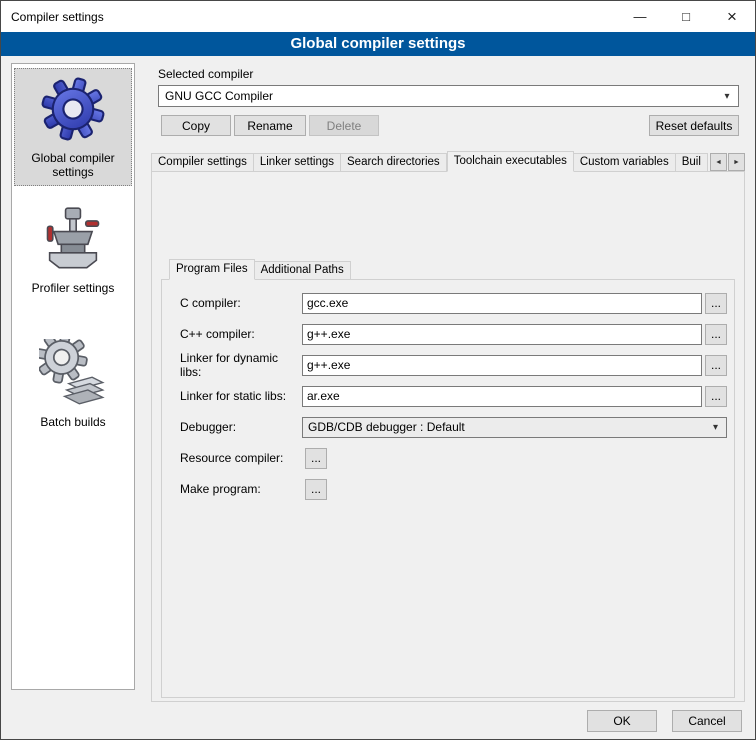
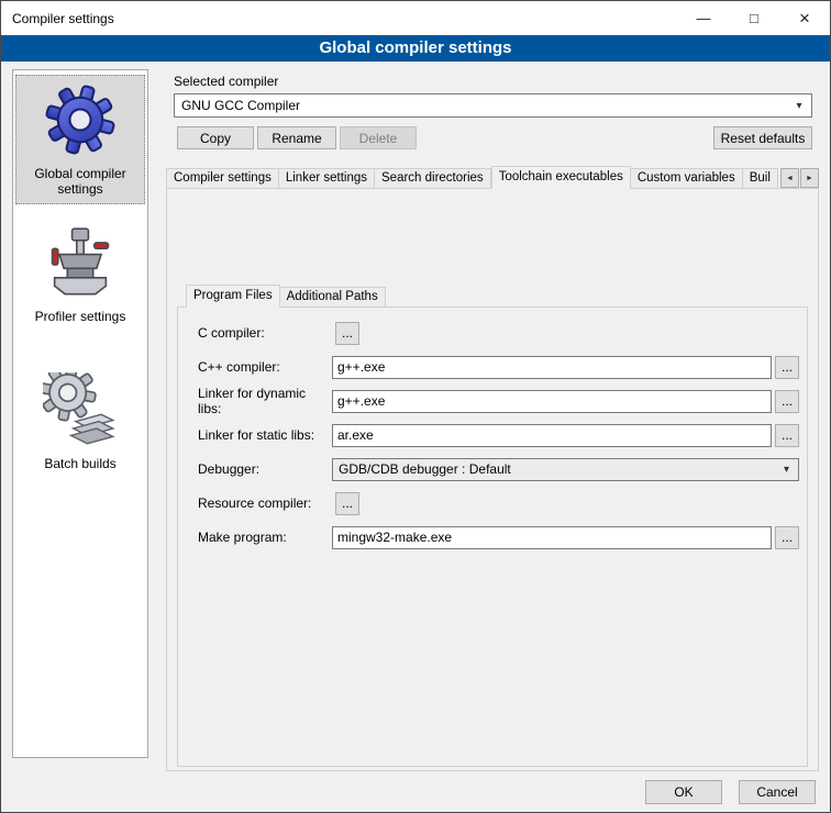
  Compiler settings
  —
  □
  ×
  Global compiler settings
  Global compiler settings
  Profiler settings
  Batch builds
  Selected compiler
  GNU GCC Compiler
  ▾
  Copy
  Rename
  Delete
  Reset defaults
  Compiler settings
  Linker settings
  Search directories
  Toolchain executables
  Custom variables
  Buil
  Program Files
  Additional Paths
  C compiler:
- gcc.exe
  ...
  C++ compiler:
  g++.exe
  ...
  Linker for dynamic libs:
  g++.exe
  ...
  Linker for static libs:
  ar.exe
  ...
  Debugger:
  GDB/CDB debugger : Default
  ▾
  Resource compiler:
  ...
  Make program:
+ mingw32-make.exe
  ...
  OK
  Cancel
